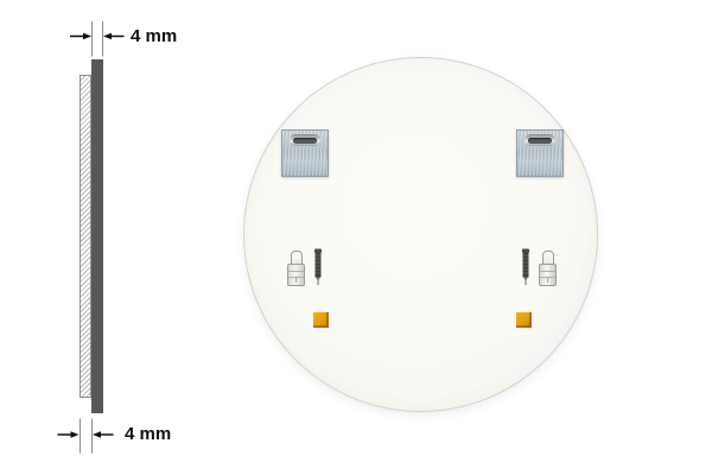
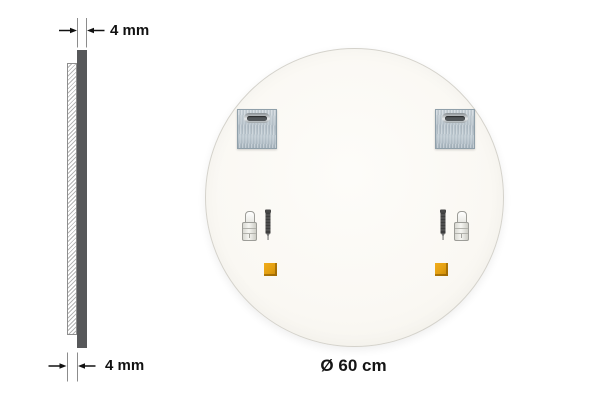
  4 mm
  4 mm
+ Ø 60 cm
